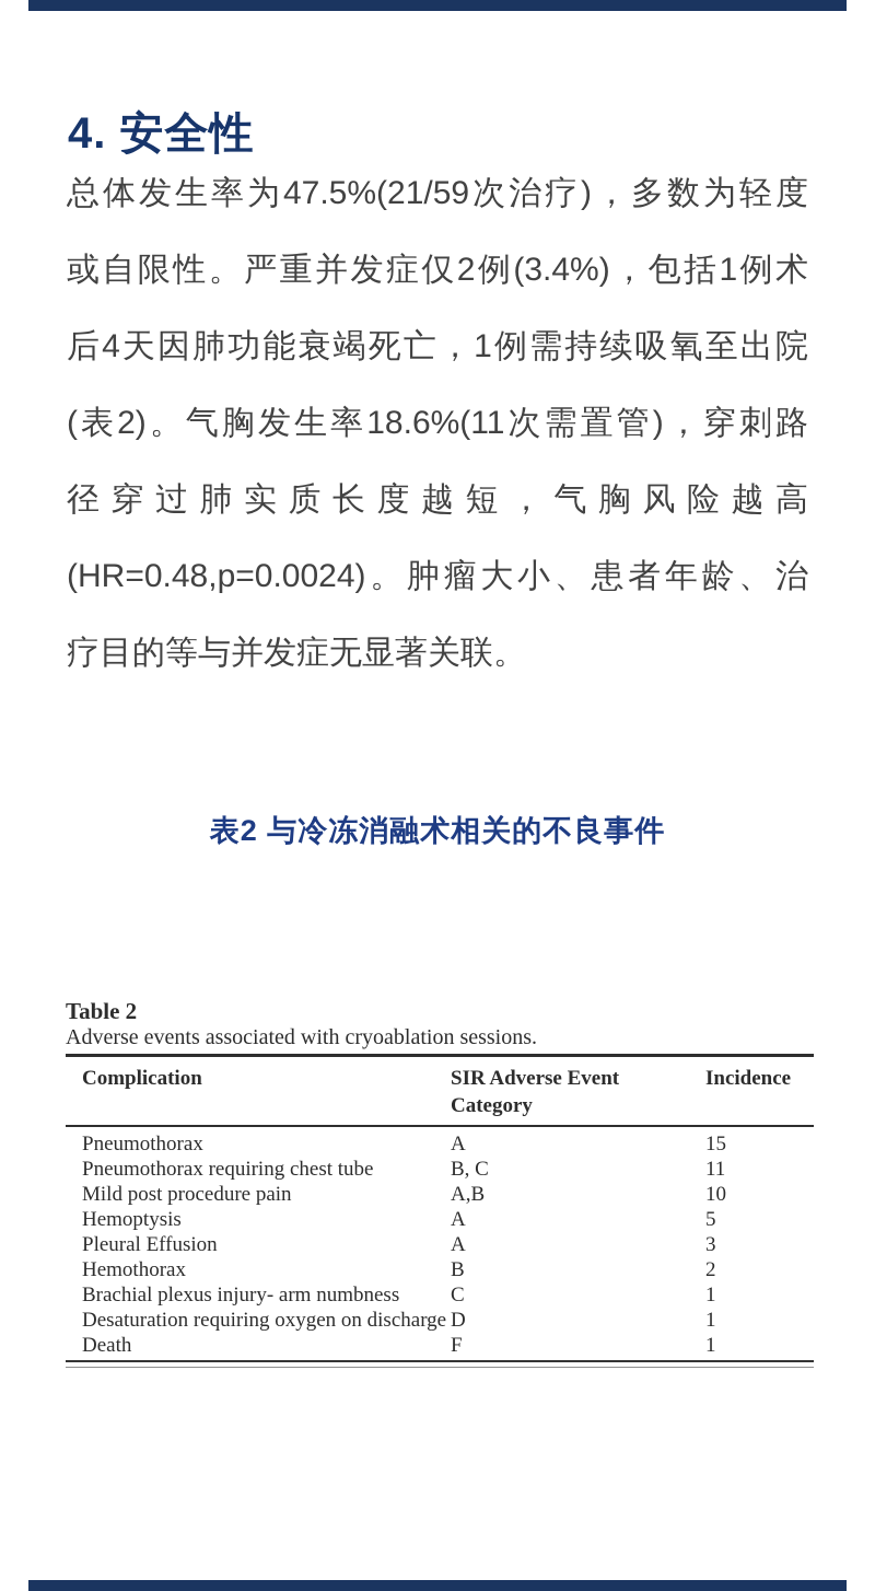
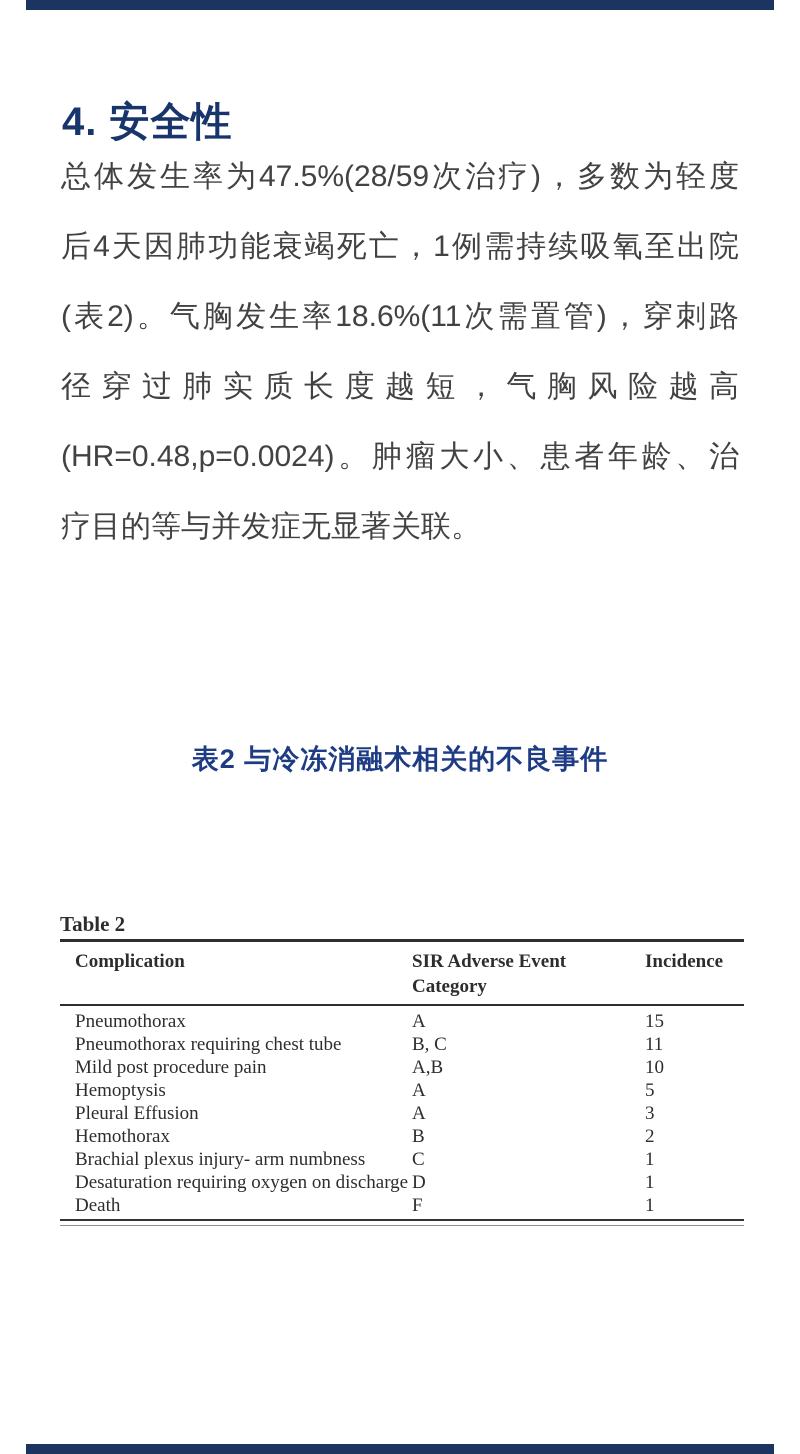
  4. 安全性
- 总体发生率为47.5%(21/59次治疗)，多数为轻度
+ 总体发生率为47.5%(28/59次治疗)，多数为轻度
- 或自限性。严重并发症仅2例(3.4%)，包括1例术
  后4天因肺功能衰竭死亡，1例需持续吸氧至出院
  (表2)。气胸发生率18.6%(11次需置管)，穿刺路
  径穿过肺实质长度越短，气胸风险越高
  (HR=0.48,p=0.0024)。肿瘤大小、患者年龄、治
  疗目的等与并发症无显著关联。
  表2 与冷冻消融术相关的不良事件
  Table 2
- Adverse events associated with cryoablation sessions.
  Complication
  SIR Adverse Event Category
  Incidence
  Pneumothorax
  A
  15
  Pneumothorax requiring chest tube
  B, C
  11
  Mild post procedure pain
  A,B
  10
  Hemoptysis
  A
  5
  Pleural Effusion
  A
  3
  Hemothorax
  B
  2
  Brachial plexus injury- arm numbness
  C
  1
  Desaturation requiring oxygen on discharge
  D
  1
  Death
  F
  1
